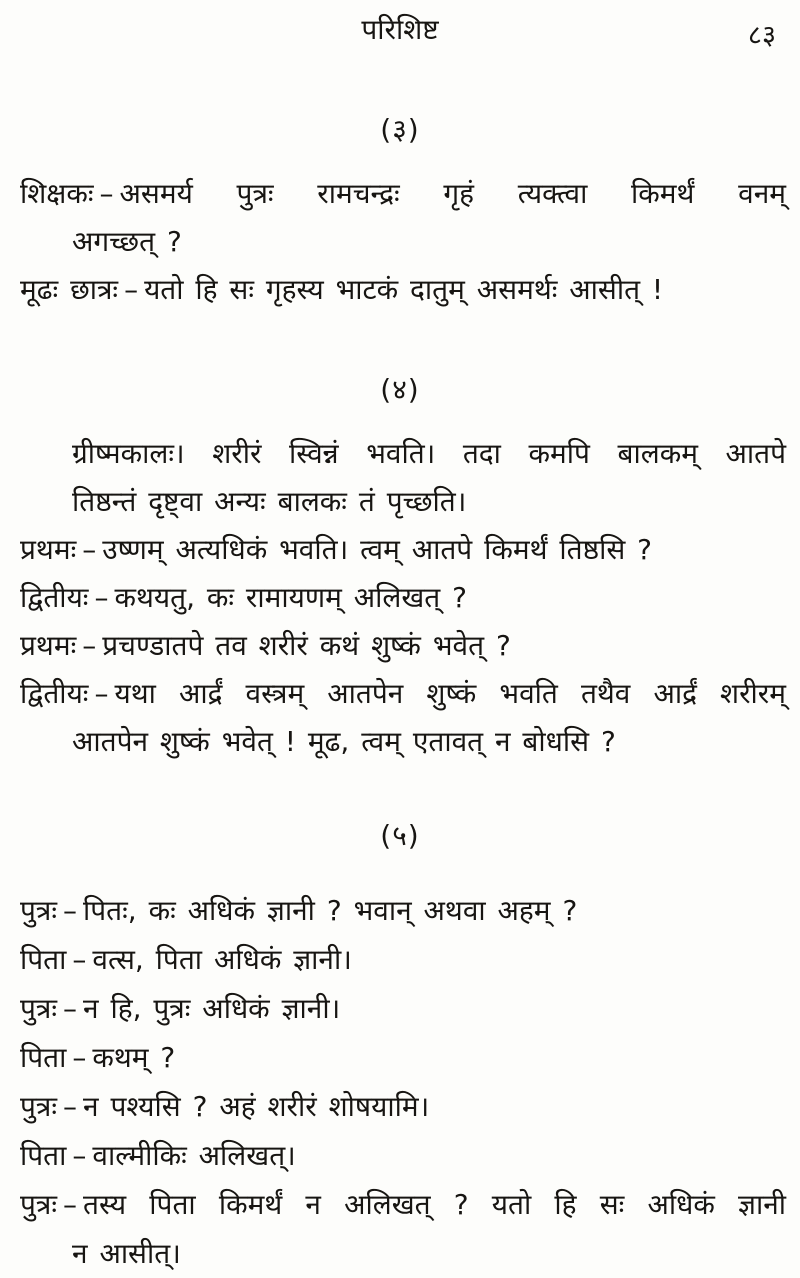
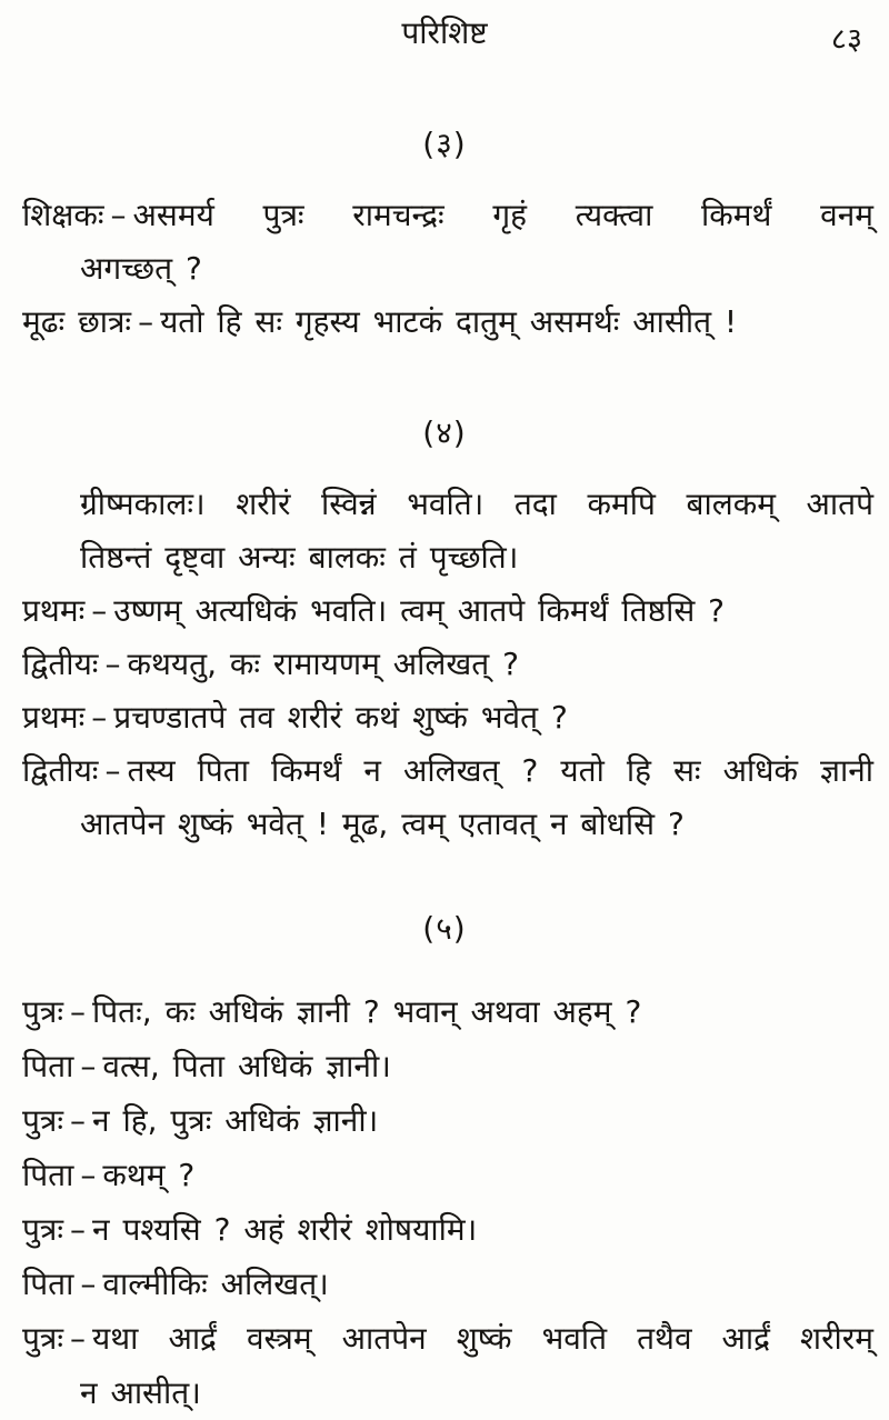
  परिशिष्ट
  ८३
  (३)
  शिक्षकः – असमर्य पुत्रः रामचन्द्रः गृहं त्यक्त्वा किमर्थं वनम्
  अगच्छत् ?
  मूढः छात्रः – यतो हि सः गृहस्य भाटकं दातुम् असमर्थः आसीत् !
  (४)
  ग्रीष्मकालः। शरीरं स्विन्नं भवति। तदा कमपि बालकम् आतपे
  तिष्ठन्तं दृष्ट्वा अन्यः बालकः तं पृच्छति।
  प्रथमः – उष्णम् अत्यधिकं भवति। त्वम् आतपे किमर्थं तिष्ठसि ?
  द्वितीयः – कथयतु, कः रामायणम् अलिखत् ?
  प्रथमः – प्रचण्डातपे तव शरीरं कथं शुष्कं भवेत् ?
- द्वितीयः – यथा आर्द्रं वस्त्रम् आतपेन शुष्कं भवति तथैव आर्द्रं शरीरम्
+ द्वितीयः – तस्य पिता किमर्थं न अलिखत् ? यतो हि सः अधिकं ज्ञानी
  आतपेन शुष्कं भवेत् ! मूढ, त्वम् एतावत् न बोधसि ?
  (५)
  पुत्रः – पितः, कः अधिकं ज्ञानी ? भवान् अथवा अहम् ?
  पिता – वत्स, पिता अधिकं ज्ञानी।
  पुत्रः – न हि, पुत्रः अधिकं ज्ञानी।
  पिता – कथम् ?
  पुत्रः – न पश्यसि ? अहं शरीरं शोषयामि।
  पिता – वाल्मीकिः अलिखत्।
- पुत्रः – तस्य पिता किमर्थं न अलिखत् ? यतो हि सः अधिकं ज्ञानी
+ पुत्रः – यथा आर्द्रं वस्त्रम् आतपेन शुष्कं भवति तथैव आर्द्रं शरीरम्
  न आसीत्।
